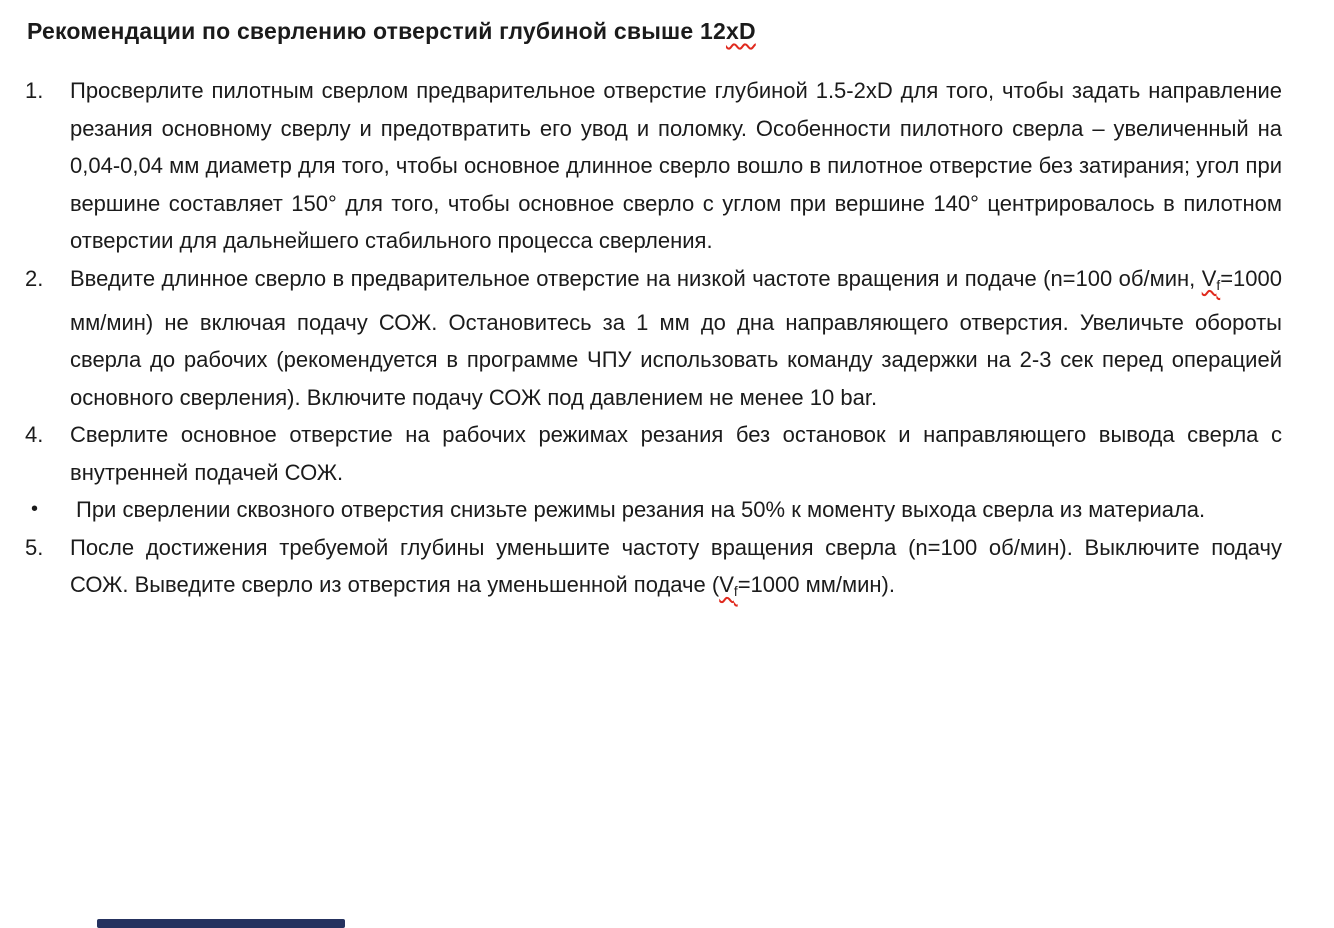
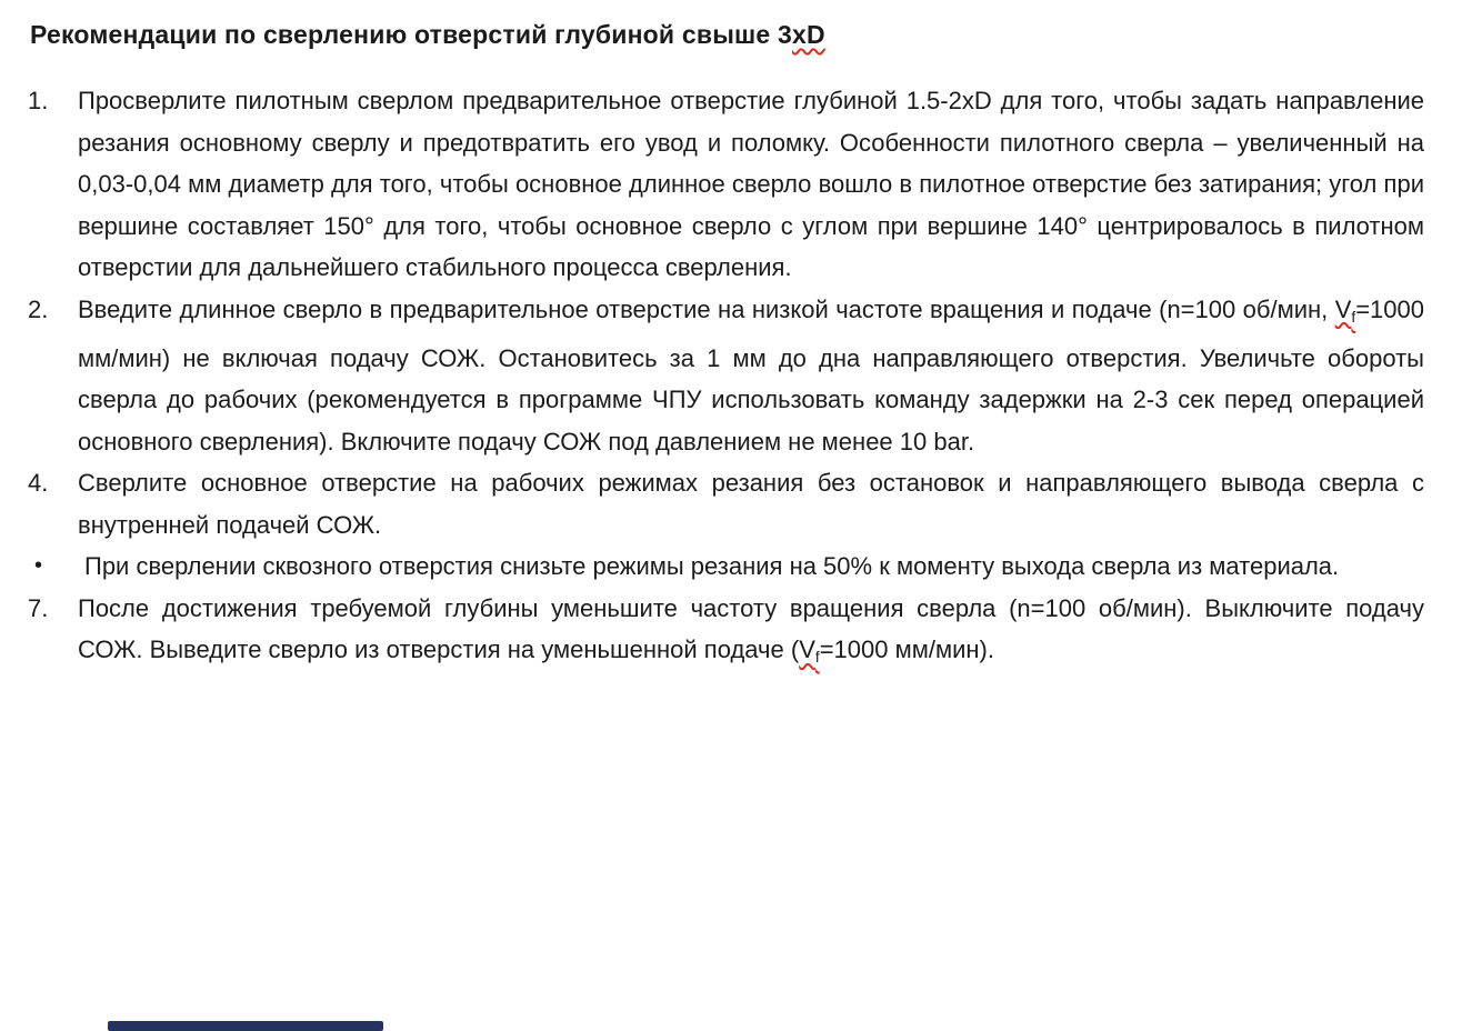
- Рекомендации по сверлению отверстий глубиной свыше 12xD
+ Рекомендации по сверлению отверстий глубиной свыше 3xD
  1.
- Просверлите пилотным сверлом предварительное отверстие глубиной 1.5-2xD для того, чтобы задать направление резания основному сверлу и предотвратить его увод и поломку. Особенности пилотного сверла – увеличенный на 0,04-0,04 мм диаметр для того, чтобы основное длинное сверло вошло в пилотное отверстие без затирания; угол при вершине составляет 150° для того, чтобы основное сверло с углом при вершине 140° центрировалось в пилотном отверстии для дальнейшего стабильного процесса сверления.
+ Просверлите пилотным сверлом предварительное отверстие глубиной 1.5-2xD для того, чтобы задать направление резания основному сверлу и предотвратить его увод и поломку. Особенности пилотного сверла – увеличенный на 0,03-0,04 мм диаметр для того, чтобы основное длинное сверло вошло в пилотное отверстие без затирания; угол при вершине составляет 150° для того, чтобы основное сверло с углом при вершине 140° центрировалось в пилотном отверстии для дальнейшего стабильного процесса сверления.
  2.
  Введите длинное сверло в предварительное отверстие на низкой частоте вращения и подаче (n=100 об/мин, Vf=1000 мм/мин) не включая подачу СОЖ. Остановитесь за 1 мм до дна направляющего отверстия. Увеличьте обороты сверла до рабочих (рекомендуется в программе ЧПУ использовать команду задержки на 2-3 сек перед операцией основного сверления). Включите подачу СОЖ под давлением не менее 10 bar.
  4.
  Сверлите основное отверстие на рабочих режимах резания без остановок и направляющего вывода сверла с внутренней подачей СОЖ.
  •
  При сверлении сквозного отверстия снизьте режимы резания на 50% к моменту выхода сверла из материала.
- 5.
+ 7.
  После достижения требуемой глубины уменьшите частоту вращения сверла (n=100 об/мин). Выключите подачу СОЖ. Выведите сверло из отверстия на уменьшенной подаче (Vf=1000 мм/мин).
